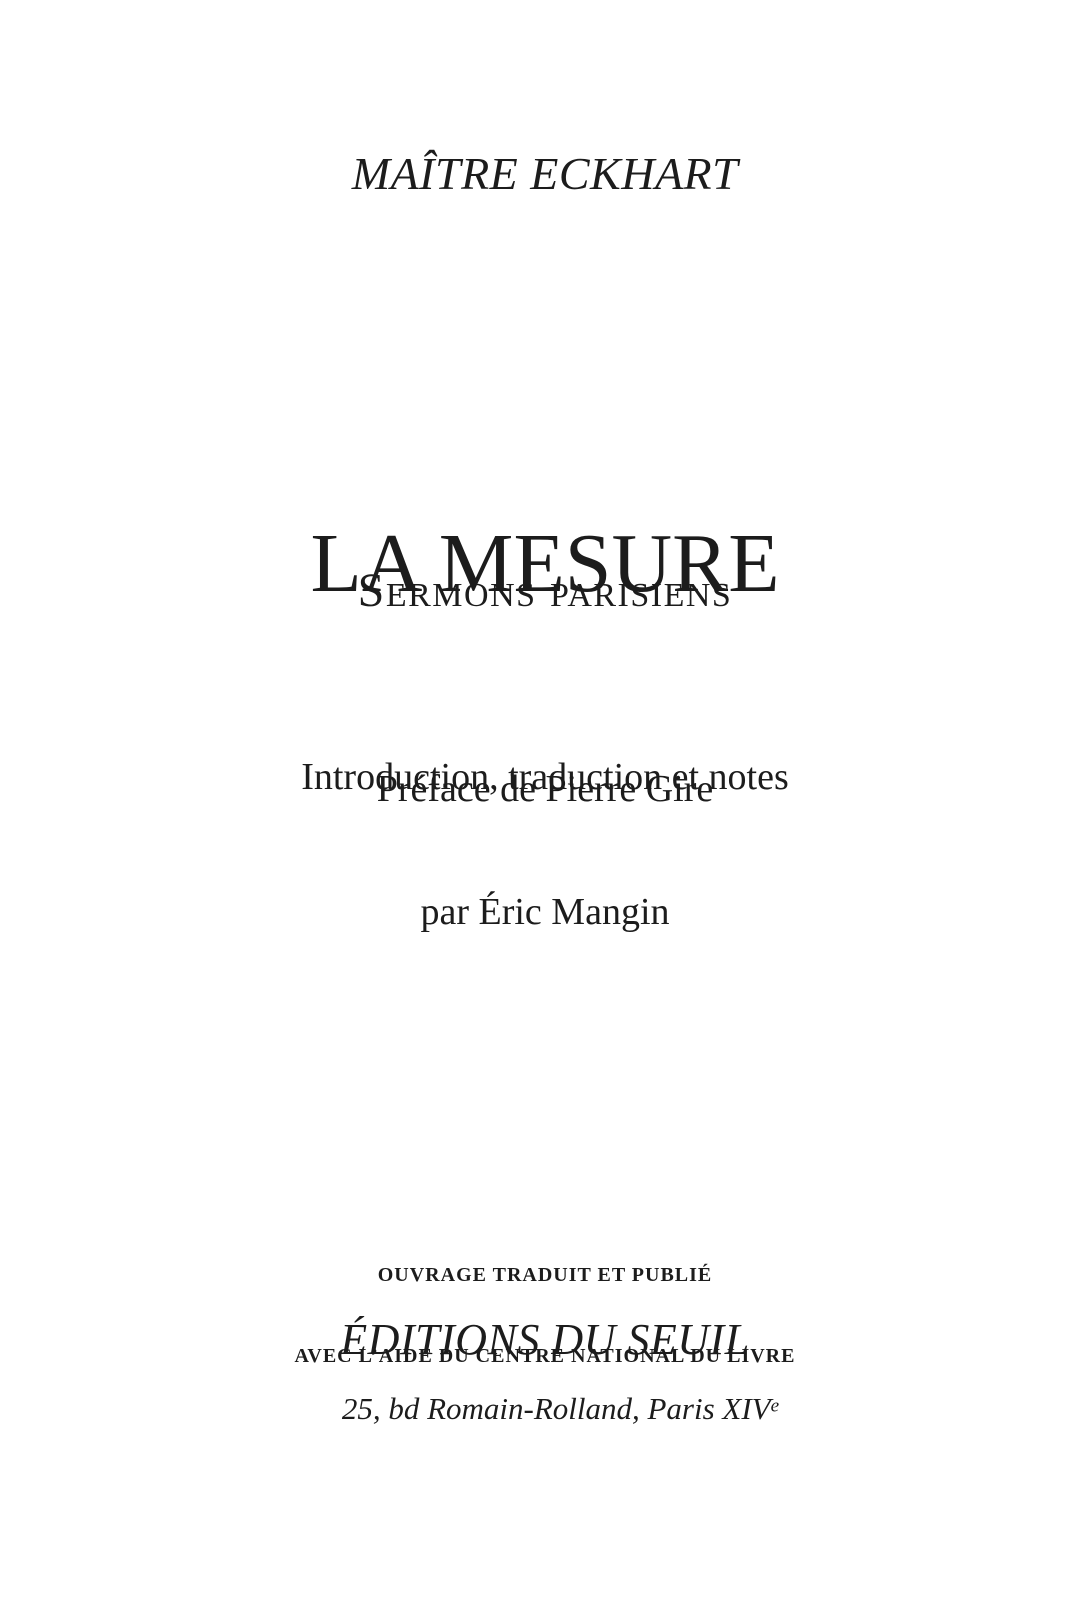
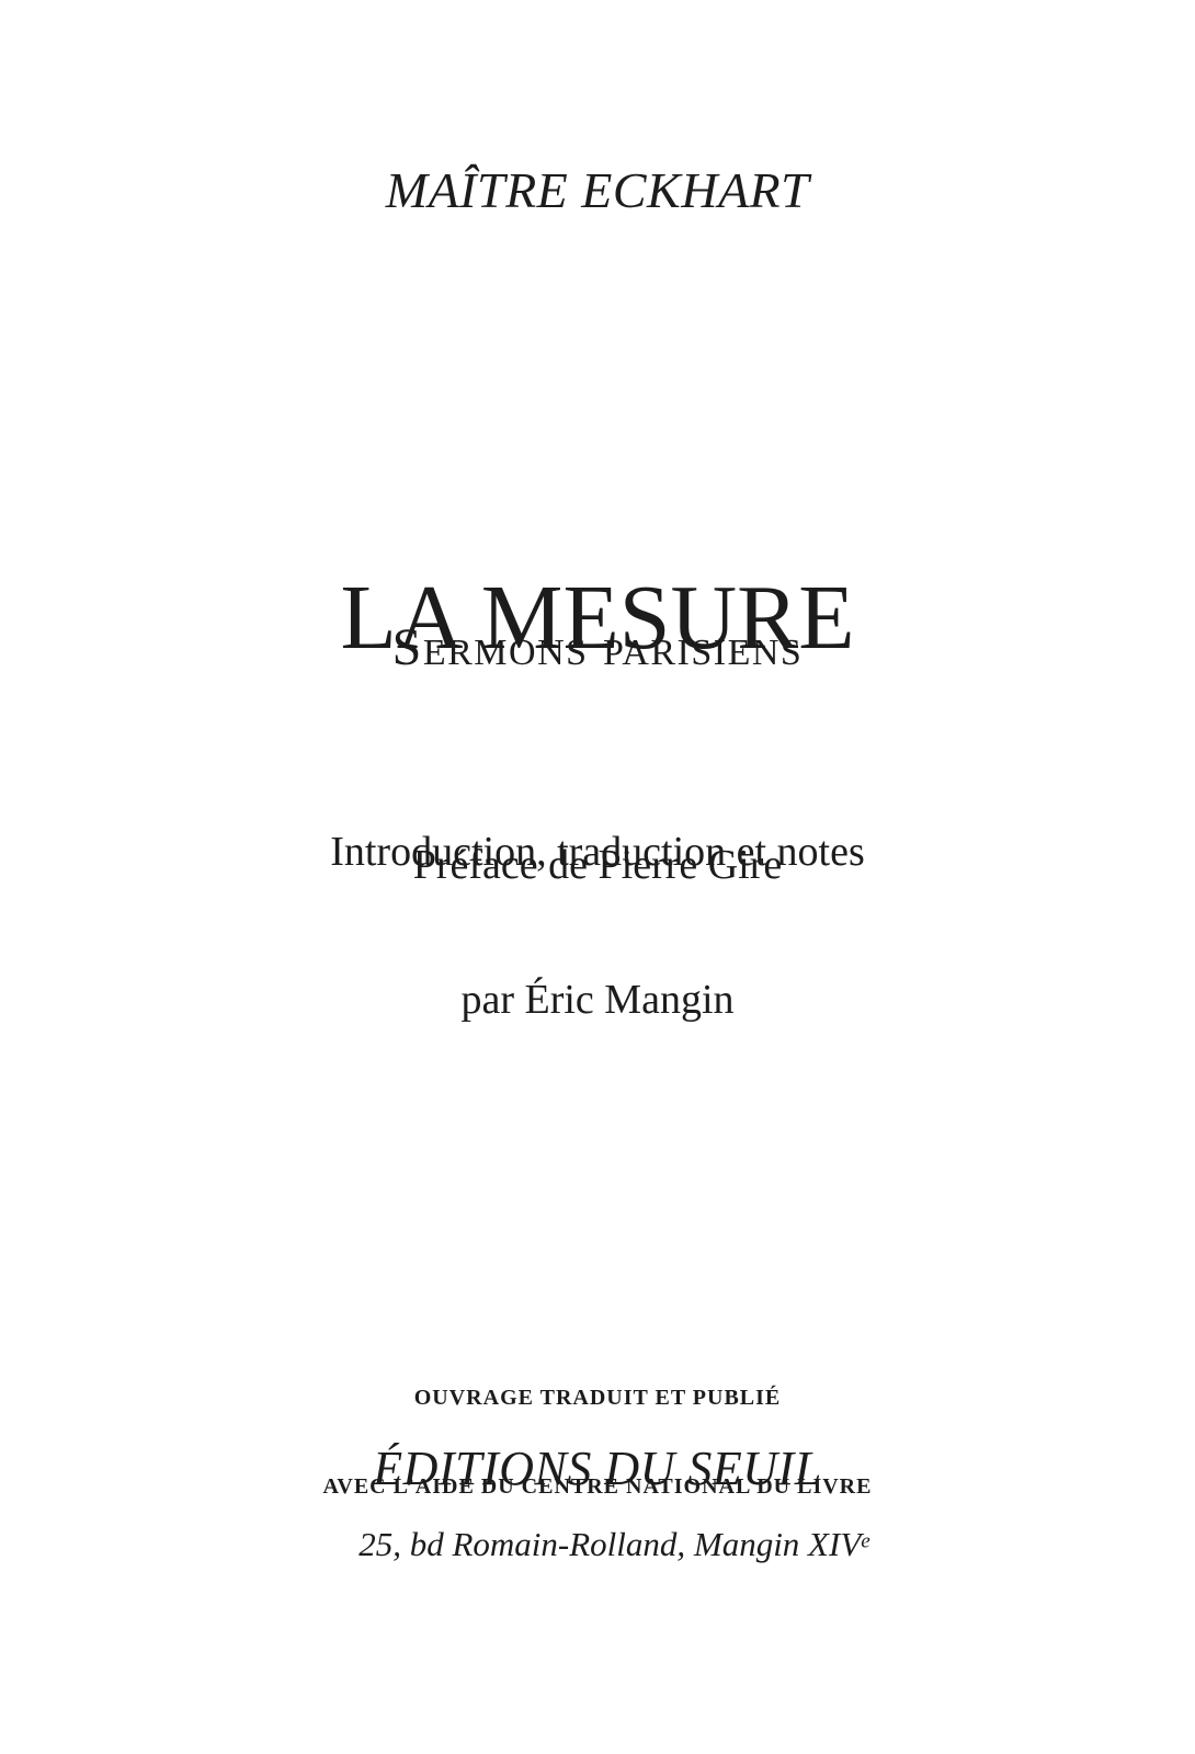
  MAÎTRE ECKHART
  LA MESURE
  Sermons parisiens
  Introduction, traduction et notes
  par Éric Mangin
  Préface de Pierre Gire
  OUVRAGE TRADUIT ET PUBLIÉ
  AVEC L’AIDE DU CENTRE NATIONAL DU LIVRE
  ÉDITIONS DU SEUIL
- 25, bd Romain-Rolland, Paris XIVe
+ 25, bd Romain-Rolland, Mangin XIVe
